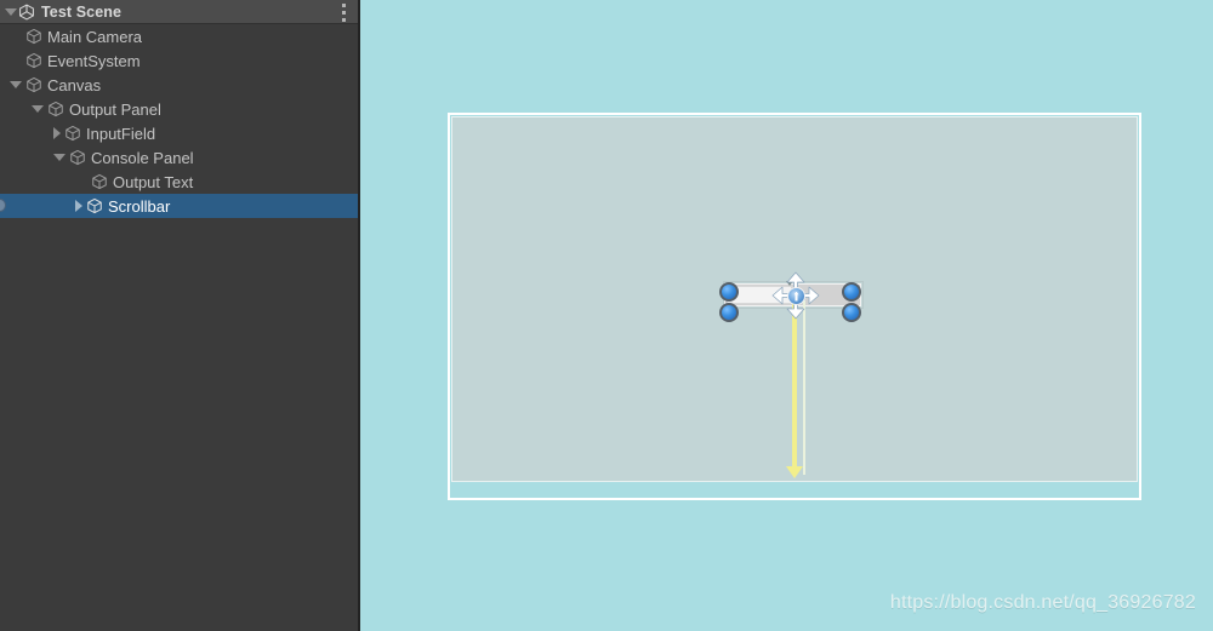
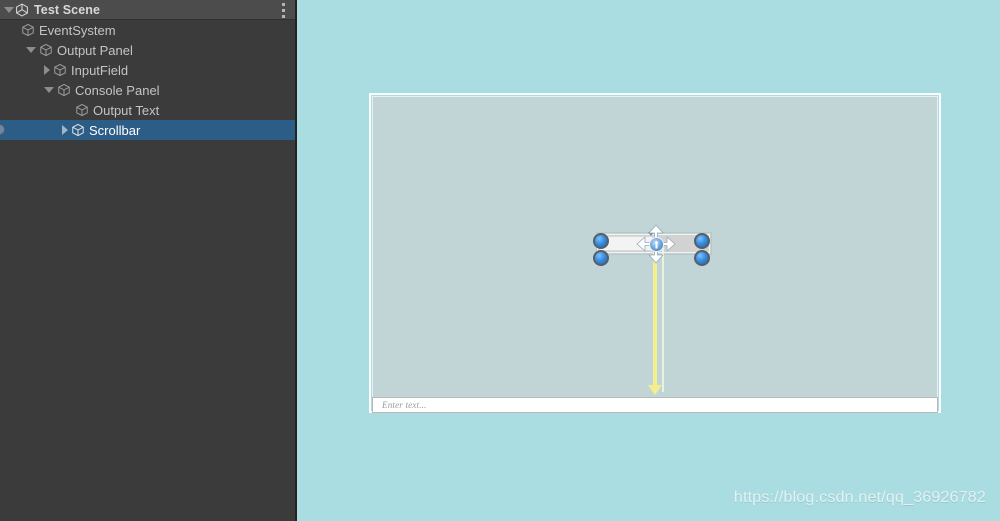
+ Enter text...
  Test Scene
- Main Camera
  EventSystem
- Canvas
  Output Panel
  InputField
  Console Panel
  Output Text
  Scrollbar
  https://blog.csdn.net/qq_36926782
